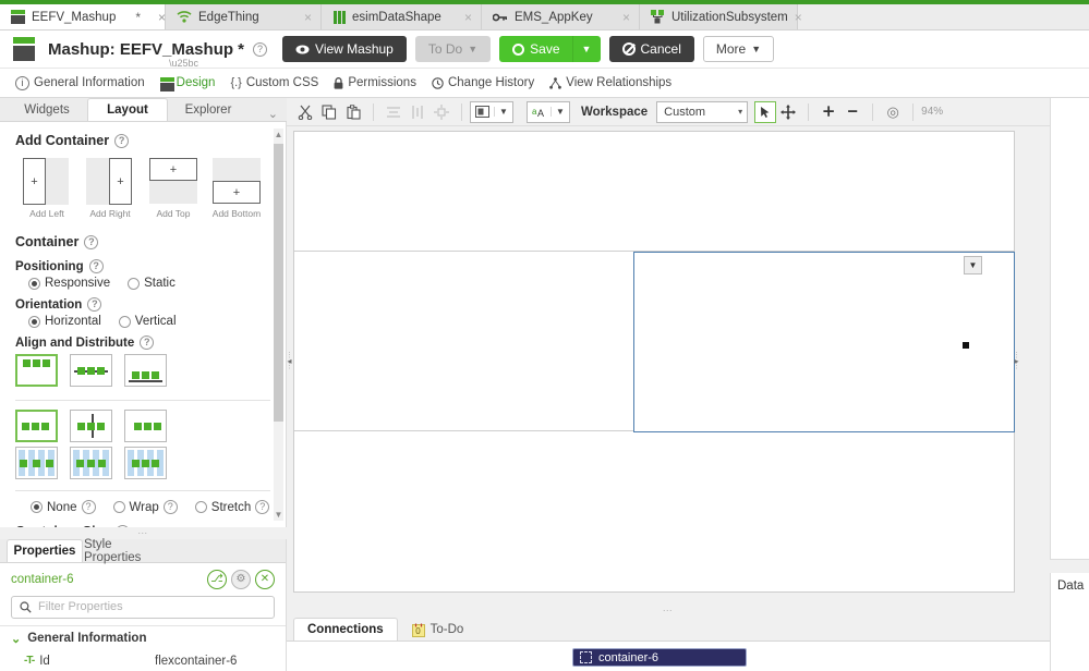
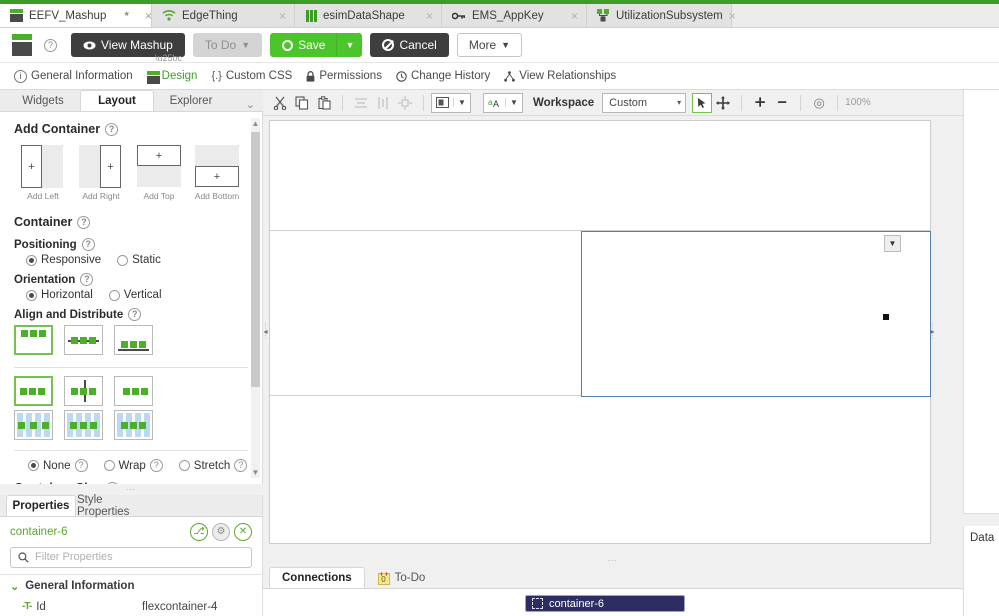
  EEFV_Mashup
  *
  ×
  EdgeThing
  ×
  esimDataShape
  ×
  EMS_AppKey
  ×
  UtilizationSubsystem
  ×
- Mashup: EEFV_Mashup *
  ?
  View Mashup
  To Do
  ▼
  Save
  ▼
  Cancel
  More
  ▼
  \u25bc
  i
  General Information
  Design
  {.}
  Custom CSS
  Permissions
  Change History
  View Relationships
  Widgets
  Layout
  Explorer
  ⌄
  Add Container
  ?
  +
  Add Left
  +
  Add Right
  +
  Add Top
  +
  Add Bottom
  Container
  ?
  Positioning
  ?
  Responsive
  Static
  Orientation
  ?
  Horizontal
  Vertical
  Align and Distribute
  ?
  None
  ?
  Wrap
  ?
  Stretch
  ?
  ▲
  ▼
  ⋯
  Properties
  Style Properties
  container-6
  ⎇
  ⚙
  ✕
  Filter Properties
  ⌄
  General Information
  -T-
  Id
- flexcontainer-6
+ flexcontainer-4
  ▼
  a
  A
  ▼
  Workspace
  Custom
  ▾
  ＋
  －
  ◎
- 94%
+ 100%
  ▼
  ◂
  ▸
  ⋯
  Connections
  0
  To-Do
  container-6
  Data
